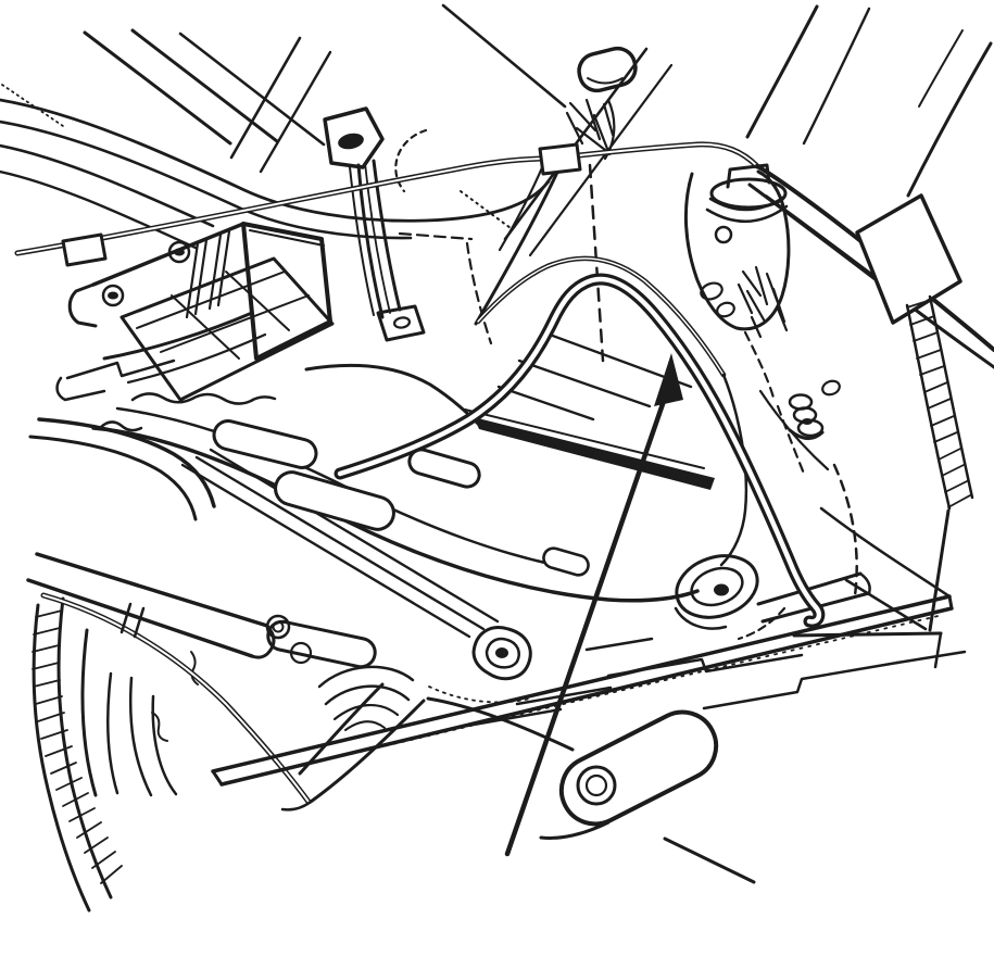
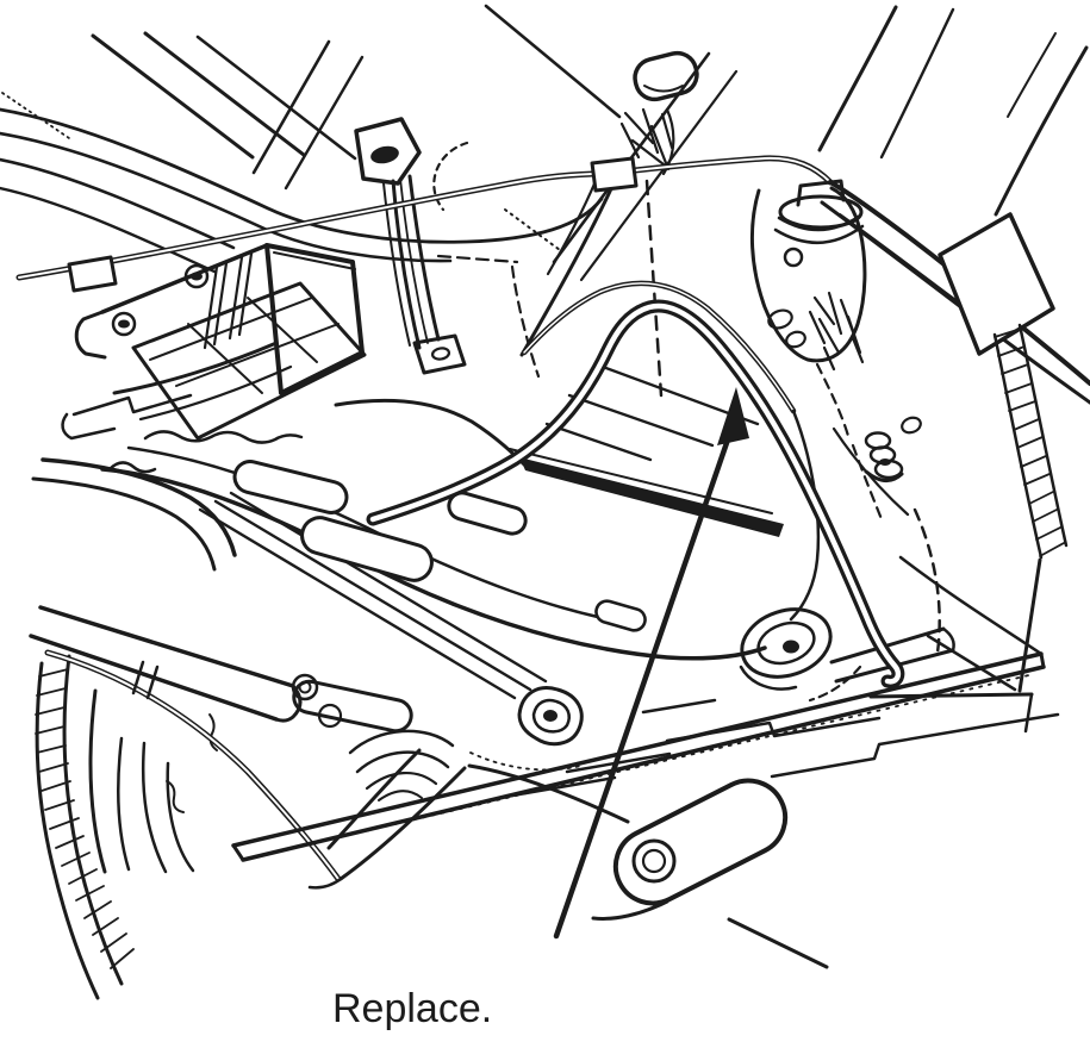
+ Replace.
